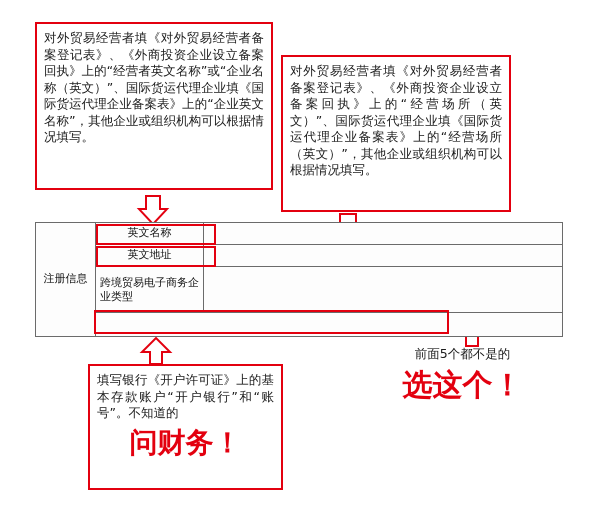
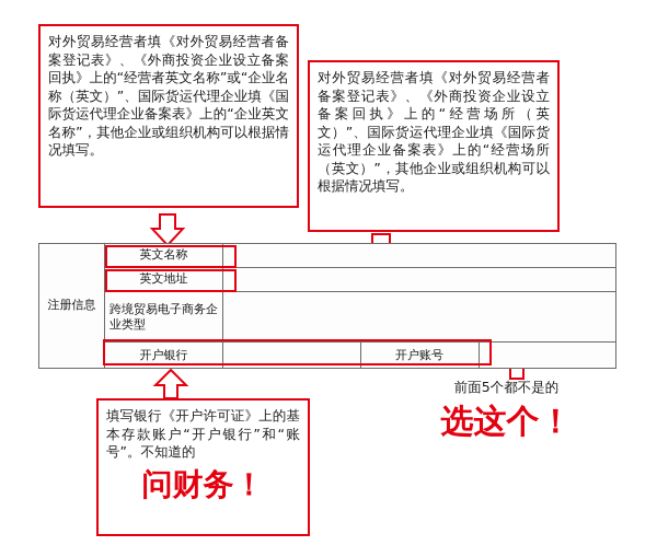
  对外贸易经营者填《对外贸易经营者备案登记表》、《外商投资企业设立备案回执》上的“经营者英文名称”或“企业名称（英文）”、国际货运代理企业填《国际货运代理企业备案表》上的“企业英文名称”，其他企业或组织机构可以根据情况填写。
  对外贸易经营者填《对外贸易经营者备案登记表》、《外商投资企业设立备案回执》上的“经营场所（英文）”、国际货运代理企业填《国际货运代理企业备案表》上的“经营场所（英文）”，其他企业或组织机构可以根据情况填写。
  注册信息
  英文名称
  英文地址
  跨境贸易电子商务企业类型
+ 开户银行
+ 开户账号
  填写银行《开户许可证》上的基本存款账户“开户银行”和“账号”。不知道的
  问财务！
  前面5个都不是的
  选这个！
